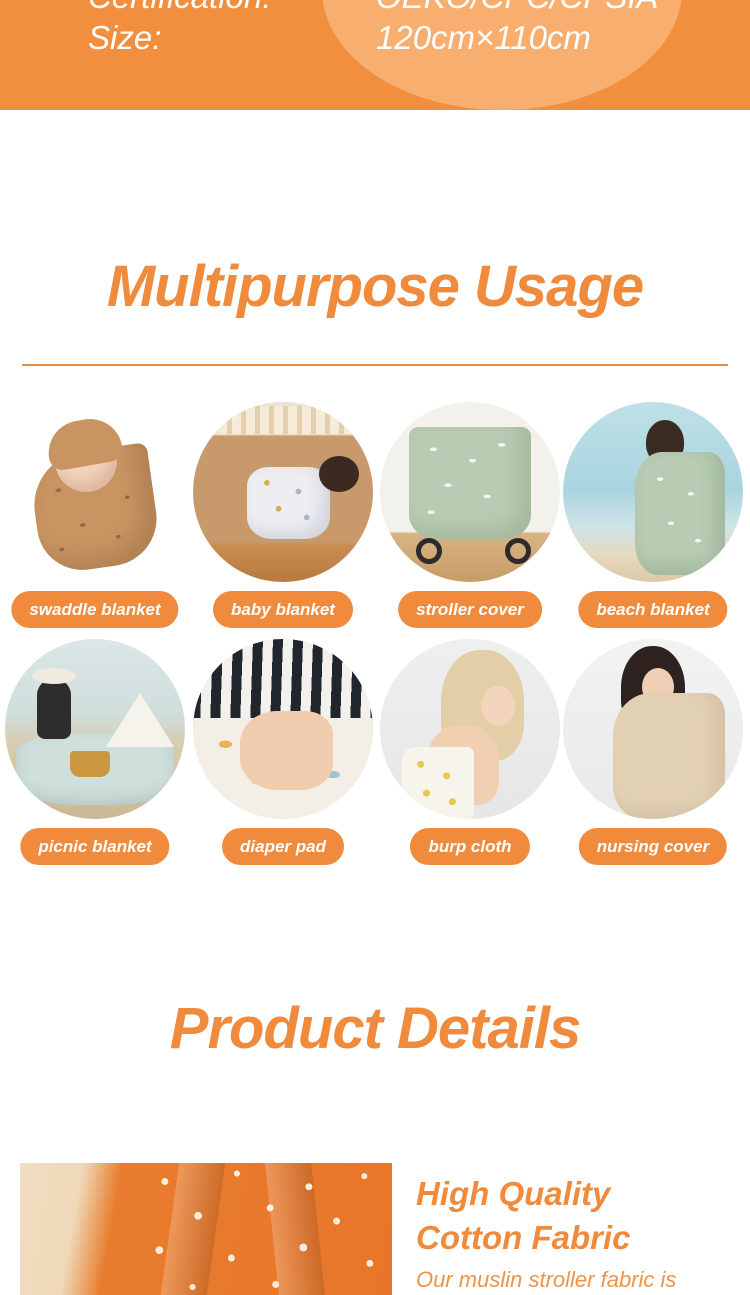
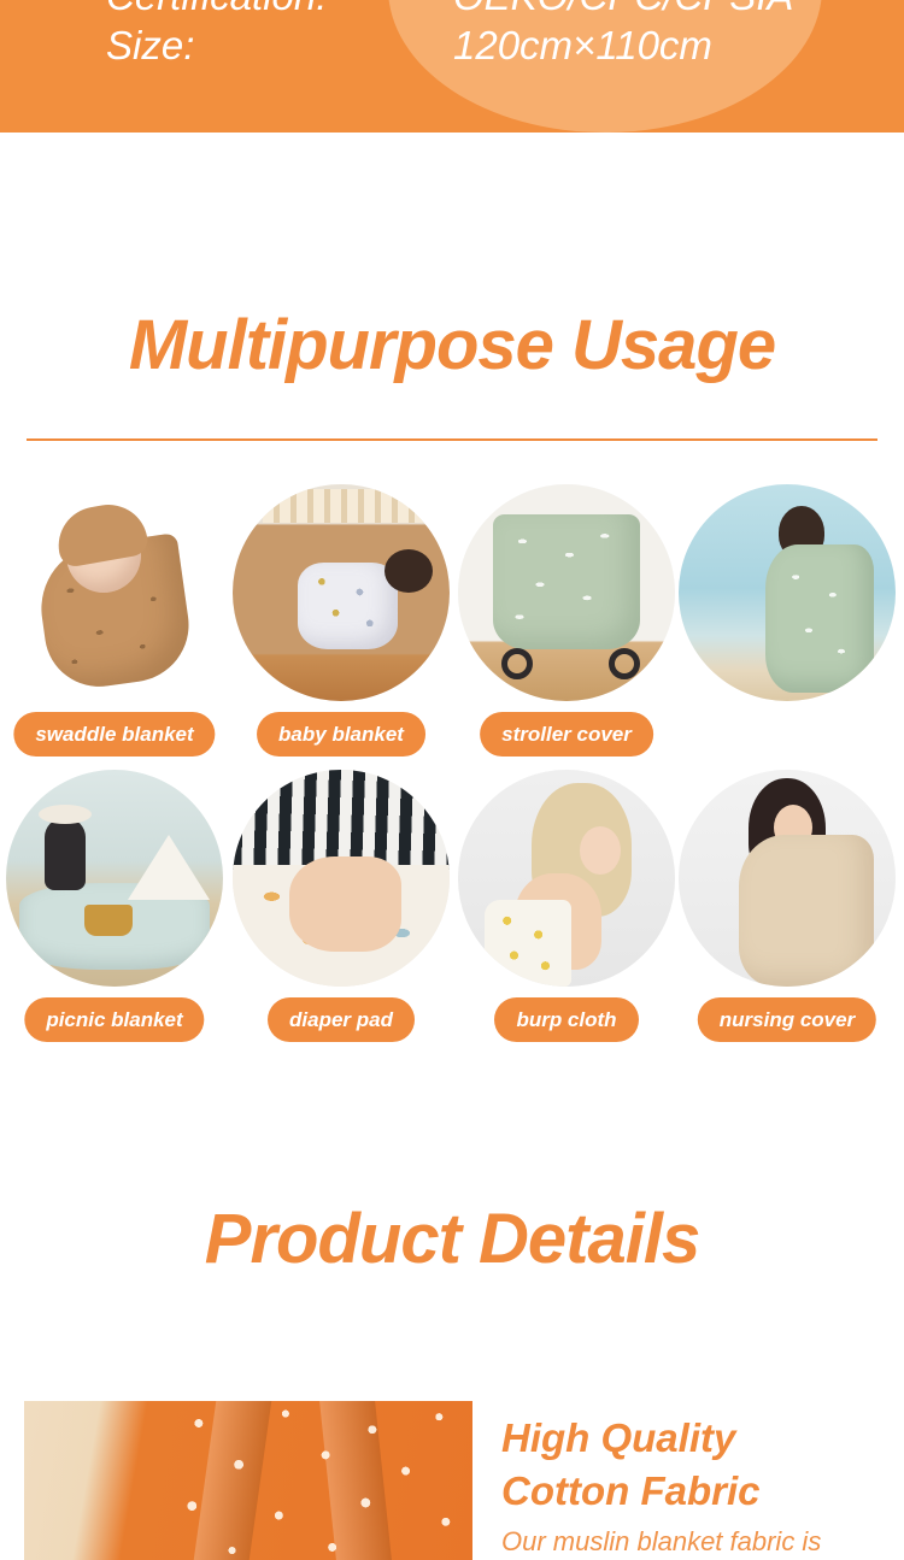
  Size:
  120cm×110cm
  Multipurpose Usage
  swaddle blanket
  baby blanket
  stroller cover
- beach blanket
  picnic blanket
  diaper pad
  burp cloth
  nursing cover
  Product Details
  High Quality
  Cotton Fabric
- Our muslin stroller fabric is
+ Our muslin blanket fabric is
